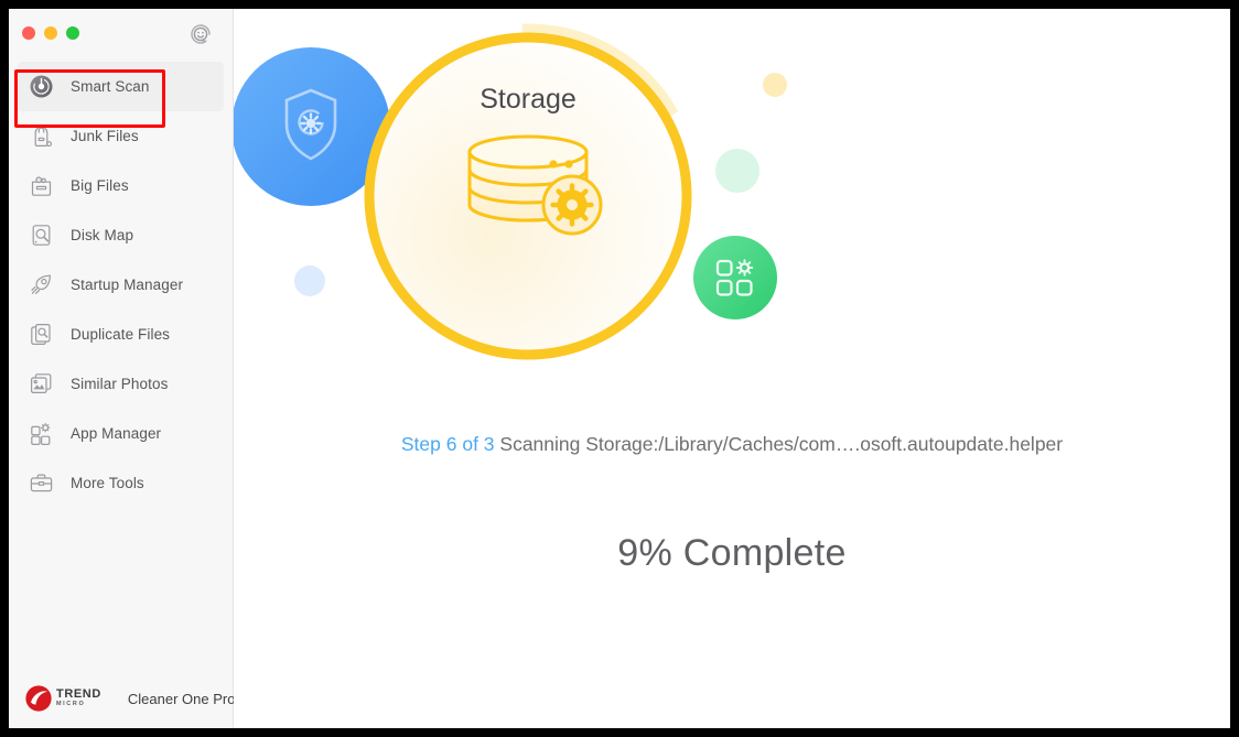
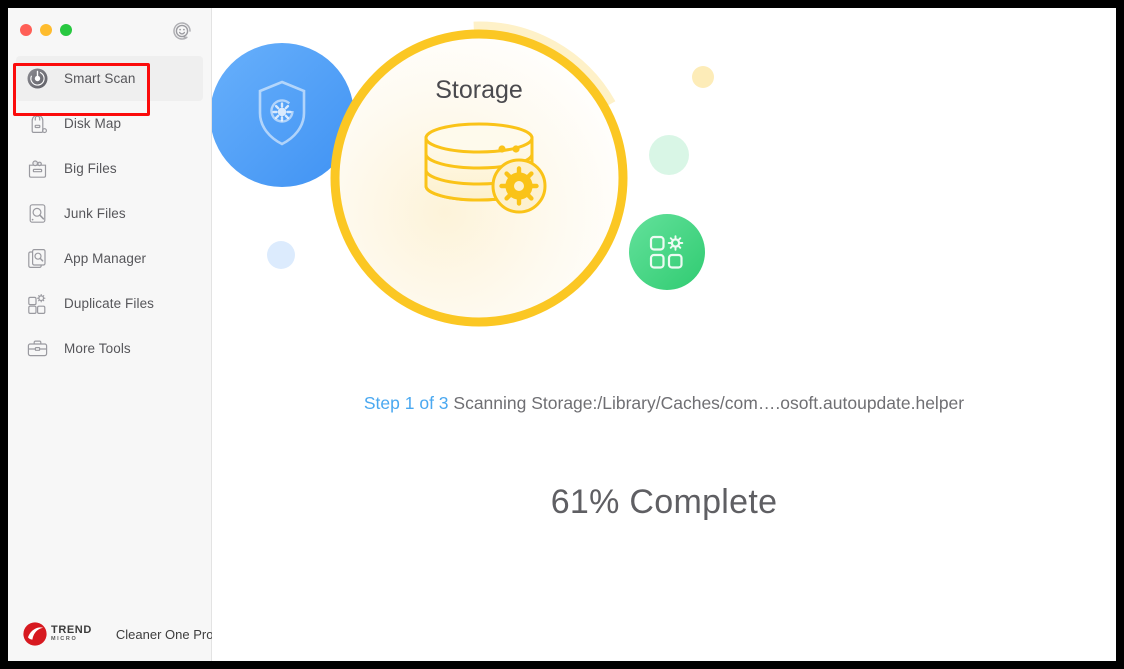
  Smart Scan
- Junk Files
+ Disk Map
  Big Files
- Disk Map
+ Junk Files
- Startup Manager
- Duplicate Files
+ App Manager
- Similar Photos
- App Manager
+ Duplicate Files
  More Tools
  TREND
  Cleaner One Pro
  Storage
- Step 6 of 3 Scanning Storage:/Library/Caches/com….osoft.autoupdate.helper
+ Step 1 of 3 Scanning Storage:/Library/Caches/com….osoft.autoupdate.helper
- 9% Complete
+ 61% Complete
